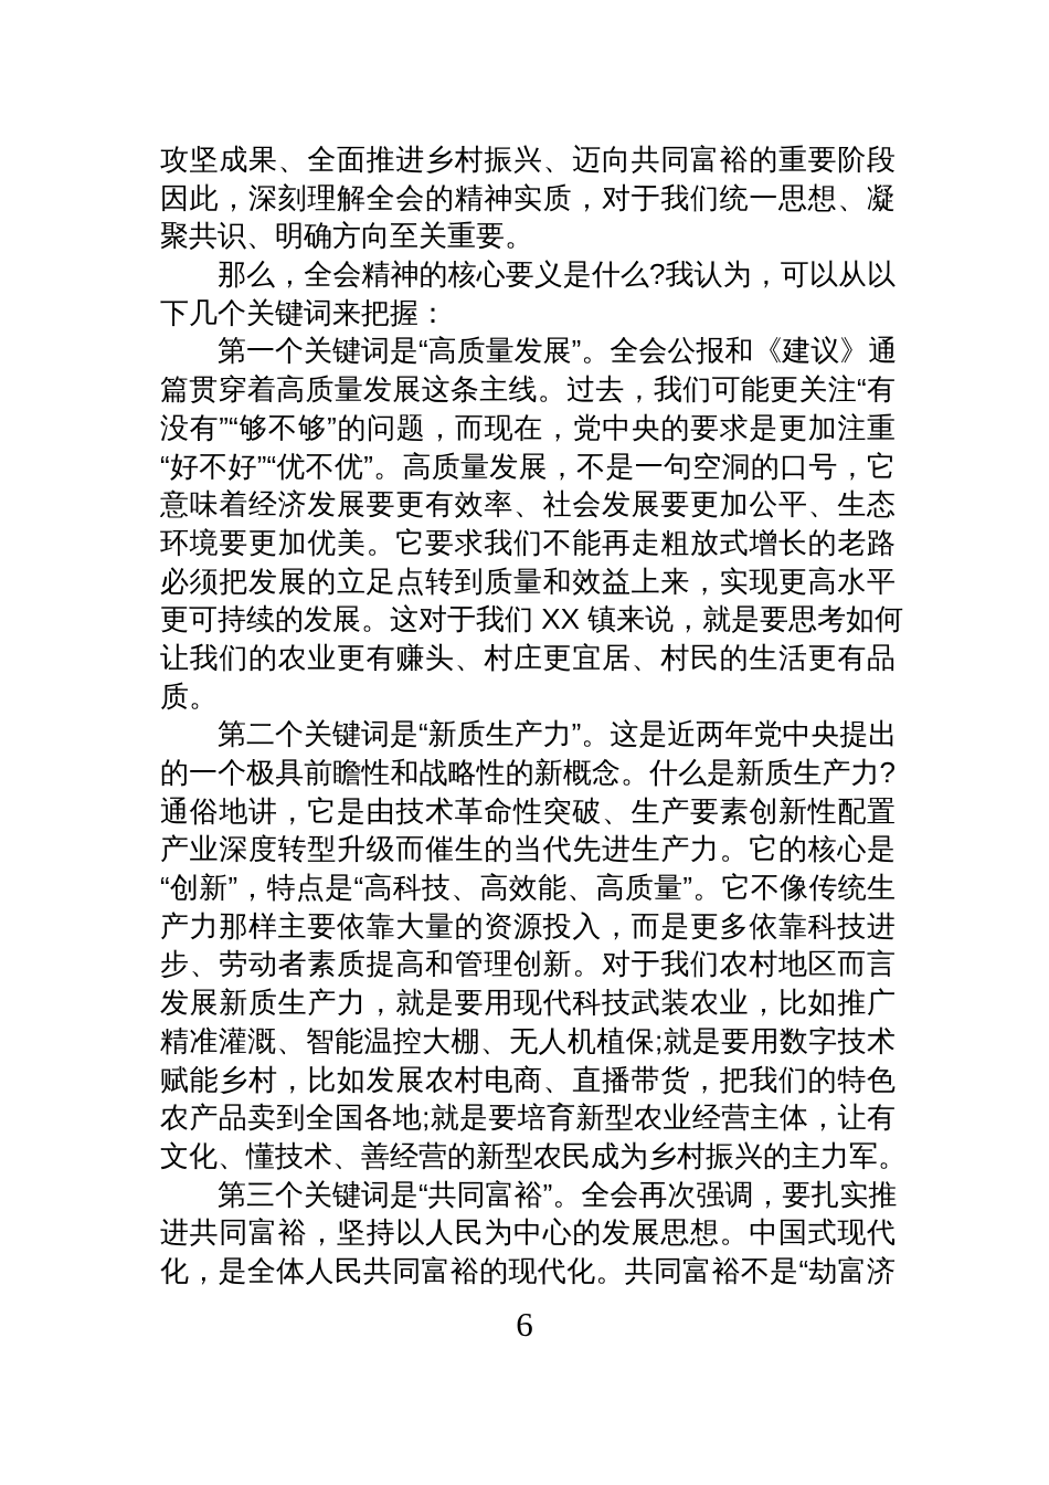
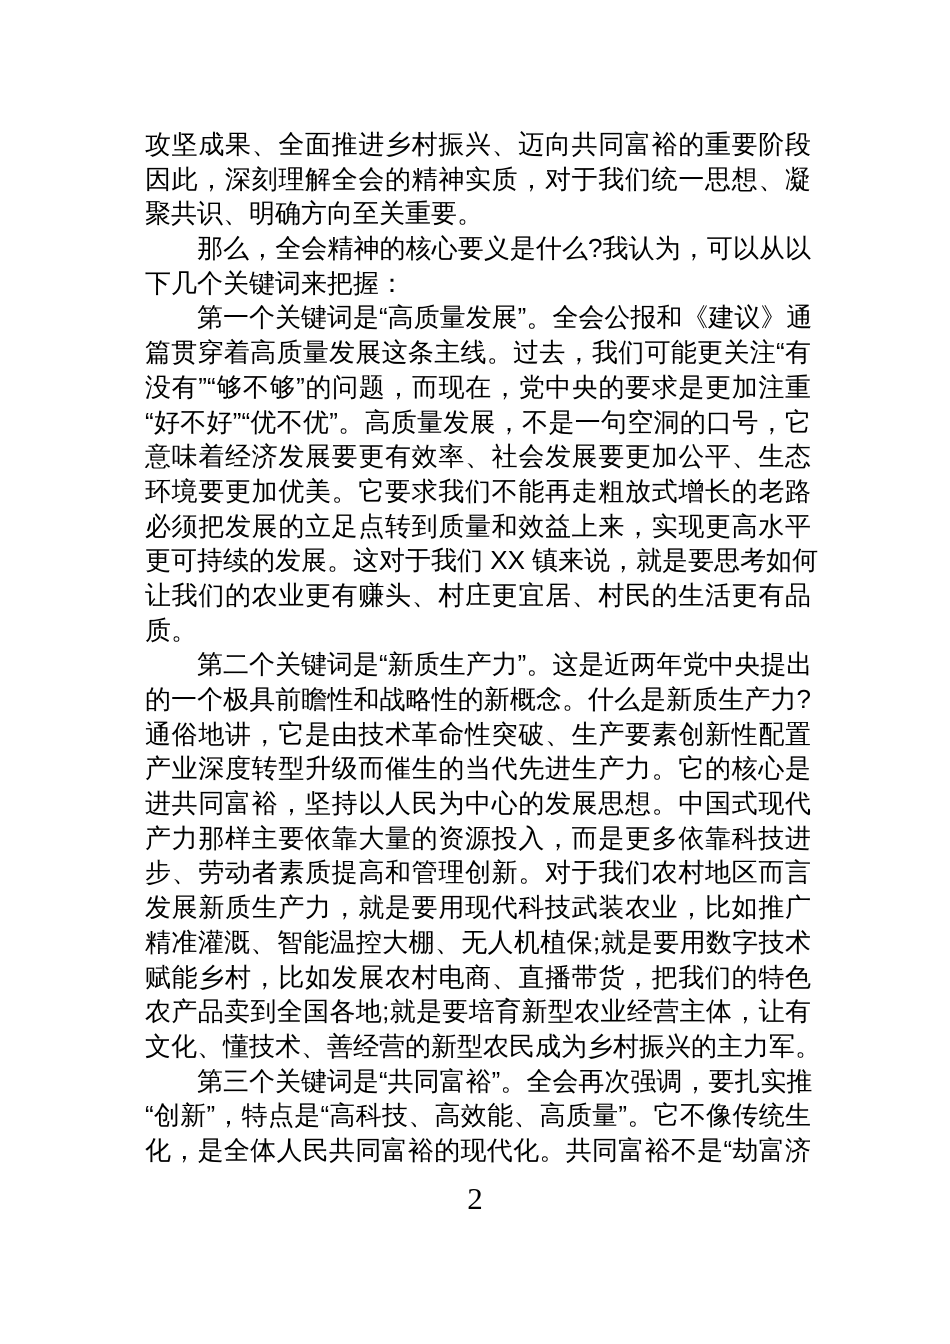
  攻坚成果、全面推进乡村振兴、迈向共同富裕的重要阶段
  因此，深刻理解全会的精神实质，对于我们统一思想、凝
  聚共识、明确方向至关重要。
  那么，全会精神的核心要义是什么?我认为，可以从以
  下几个关键词来把握：
  第一个关键词是“高质量发展”。全会公报和《建议》通
  篇贯穿着高质量发展这条主线。过去，我们可能更关注“有
  没有”“够不够”的问题，而现在，党中央的要求是更加注重
  “好不好”“优不优”。高质量发展，不是一句空洞的口号，它
  意味着经济发展要更有效率、社会发展要更加公平、生态
  环境要更加优美。它要求我们不能再走粗放式增长的老路
  必须把发展的立足点转到质量和效益上来，实现更高水平
  更可持续的发展。这对于我们 XX 镇来说，就是要思考如何
  让我们的农业更有赚头、村庄更宜居、村民的生活更有品
  质。
  第二个关键词是“新质生产力”。这是近两年党中央提出
  的一个极具前瞻性和战略性的新概念。什么是新质生产力?
  通俗地讲，它是由技术革命性突破、生产要素创新性配置
  产业深度转型升级而催生的当代先进生产力。它的核心是
- “创新”，特点是“高科技、高效能、高质量”。它不像传统生
+ 进共同富裕，坚持以人民为中心的发展思想。中国式现代
  产力那样主要依靠大量的资源投入，而是更多依靠科技进
  步、劳动者素质提高和管理创新。对于我们农村地区而言
  发展新质生产力，就是要用现代科技武装农业，比如推广
  精准灌溉、智能温控大棚、无人机植保;就是要用数字技术
  赋能乡村，比如发展农村电商、直播带货，把我们的特色
  农产品卖到全国各地;就是要培育新型农业经营主体，让有
  文化、懂技术、善经营的新型农民成为乡村振兴的主力军。
  第三个关键词是“共同富裕”。全会再次强调，要扎实推
- 进共同富裕，坚持以人民为中心的发展思想。中国式现代
+ “创新”，特点是“高科技、高效能、高质量”。它不像传统生
  化，是全体人民共同富裕的现代化。共同富裕不是“劫富济
- 6
+ 2
